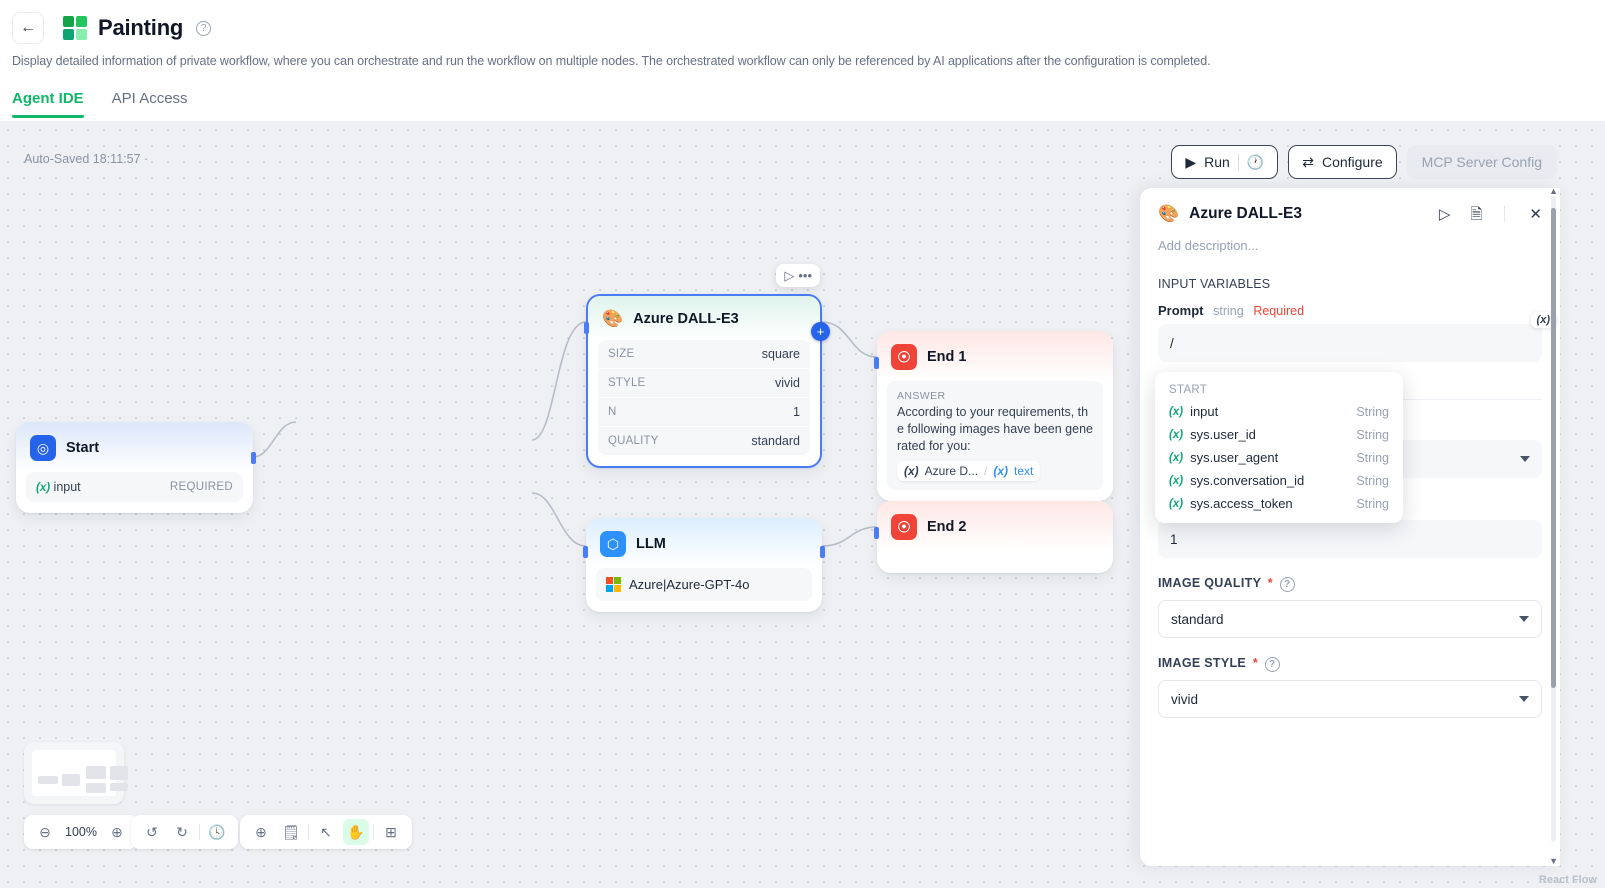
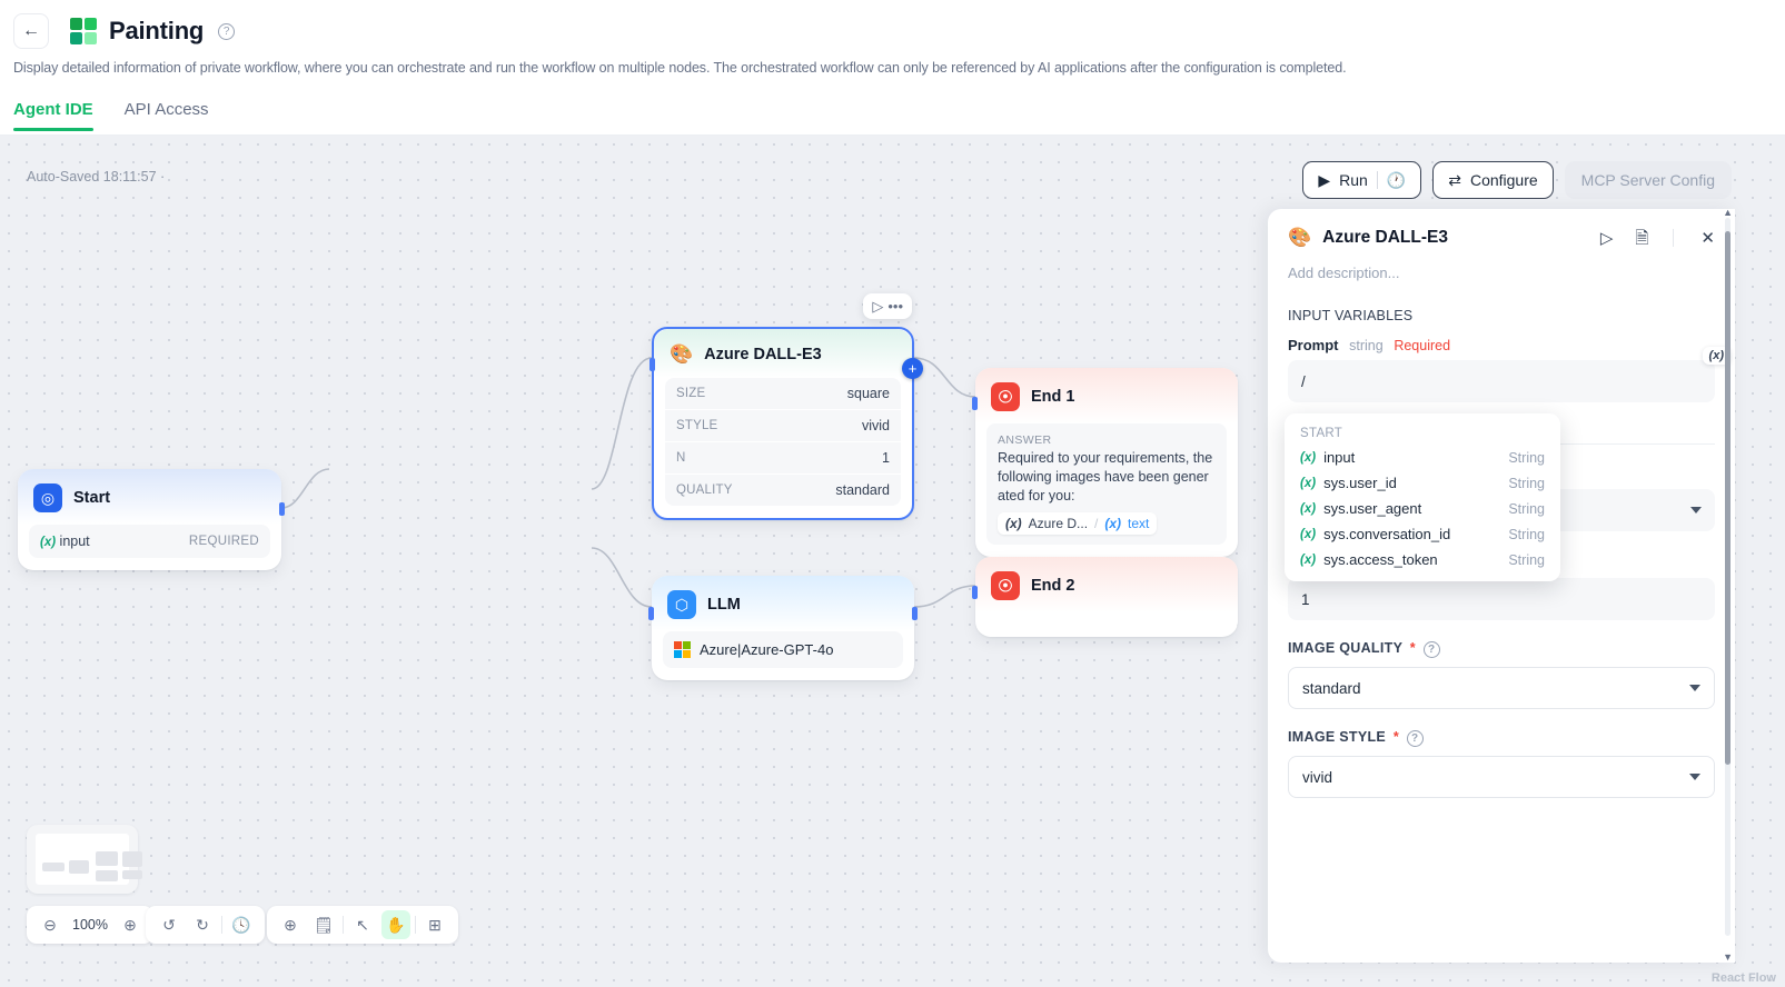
  ←
  Painting
  ?
  Display detailed information of private workflow, where you can orchestrate and run the workflow on multiple nodes. The orchestrated workflow can only be referenced by AI applications after the configuration is completed.
  Agent IDE
  API Access
  Auto-Saved 18:11:57 ·
  ▶
  Run
  🕐
  ⇄
  Configure
  MCP Server Config
  ◎
  Start
  (x) input
  REQUIRED
  ▷
  •••
  🎨
  Azure DALL-E3
  SIZE
  square
  STYLE
  vivid
  N
  1
  QUALITY
  standard
  +
  ⬡
  LLM
  Azure|Azure-GPT-4o
  ⦿
  End 1
  ANSWER
- According to your requirements, the following images have been generated for you:
+ Required to your requirements, the following images have been generated for you:
  (x)
  Azure D...
  /
  (x)
  text
  ⦿
  End 2
  ⊖
  100%
  ⊕
  ↺
  ↻
  🕓
  ⊕
  🗒
  ↖
  ✋
  ⊞
  React Flow
  🎨
  Azure DALL-E3
  ▷
  🗎
  ✕
  Add description...
  INPUT VARIABLES
  Prompt string Required
  /
  (x)
  1
  IMAGE QUALITY * ?
  standard
  IMAGE STYLE * ?
  vivid
  ▲
  ▼
  START
  (x)
  input
  String
  (x)
  sys.user_id
  String
  (x)
  sys.user_agent
  String
  (x)
  sys.conversation_id
  String
  (x)
  sys.access_token
  String
